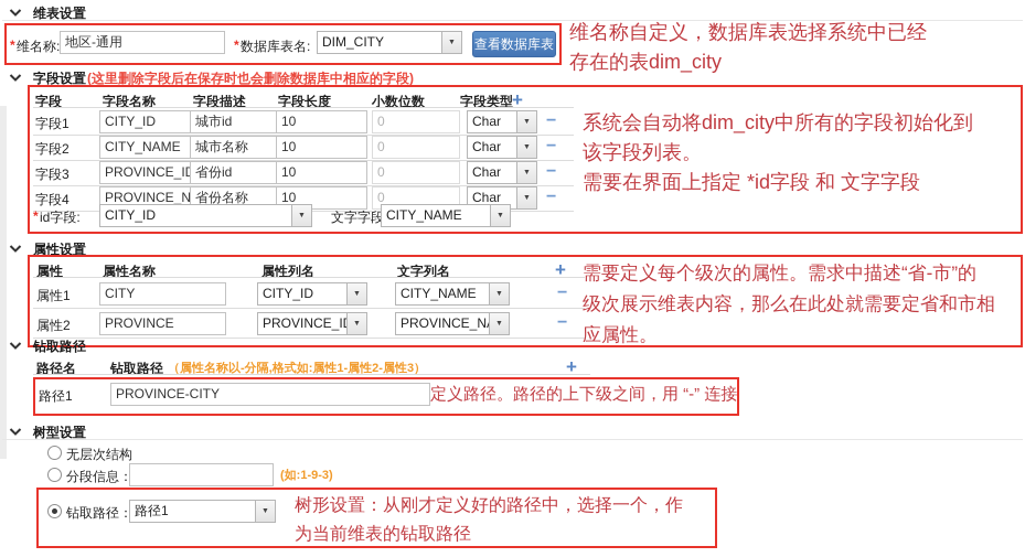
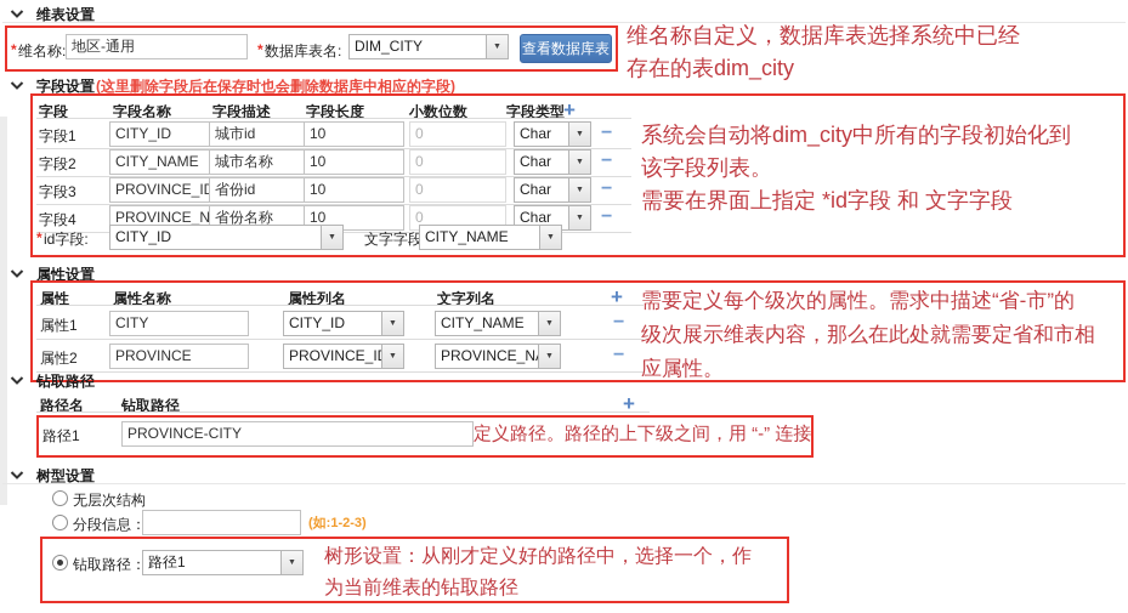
  维表设置
  *
  维名称:
  地区-通用
  *
  数据库表名:
  DIM_CITY
  查看数据库表
  维名称自定义，数据库表选择系统中已经
  存在的表dim_city
  字段设置
  (这里删除字段后在保存时也会删除数据库中相应的字段)
  字段
  字段名称
  字段描述
  字段长度
  小数位数
  字段类型
  +
  字段1
  CITY_ID
  城市id
  10
  0
  Char
  −
  字段2
  CITY_NAME
  城市名称
  10
  0
  Char
  −
  字段3
  PROVINCE_I
  省份id
  10
  0
  Char
  −
  字段4
  PROVINCE_N
  省份名称
  10
  0
  Char
  −
  *
  id字段:
  CITY_ID
  文字字段
  CITY_NAME
  系统会自动将dim_city中所有的字段初始化到
  该字段列表。
  需要在界面上指定 *id字段 和 文字字段
  属性设置
  属性
  属性名称
  属性列名
  文字列名
  +
  属性1
  CITY
  CITY_ID
  CITY_NAME
  −
  属性2
  PROVINCE
  PROVINCE_I
  PROVINCE_N
  −
  需要定义每个级次的属性。需求中描述“省-市”的
  级次展示维表内容，那么在此处就需要定省和市相
  应属性。
  钻取路径
  路径名
  钻取路径
- （属性名称以-分隔,格式如:属性1-属性2-属性3）
  +
  路径1
  PROVINCE-CITY
  定义路径。路径的上下级之间，用 “-” 连接
  树型设置
  无层次结构
  分段信息：
- (如:1-9-3)
+ (如:1-2-3)
  钻取路径：
  路径1
  树形设置：从刚才定义好的路径中，选择一个，作
  为当前维表的钻取路径
